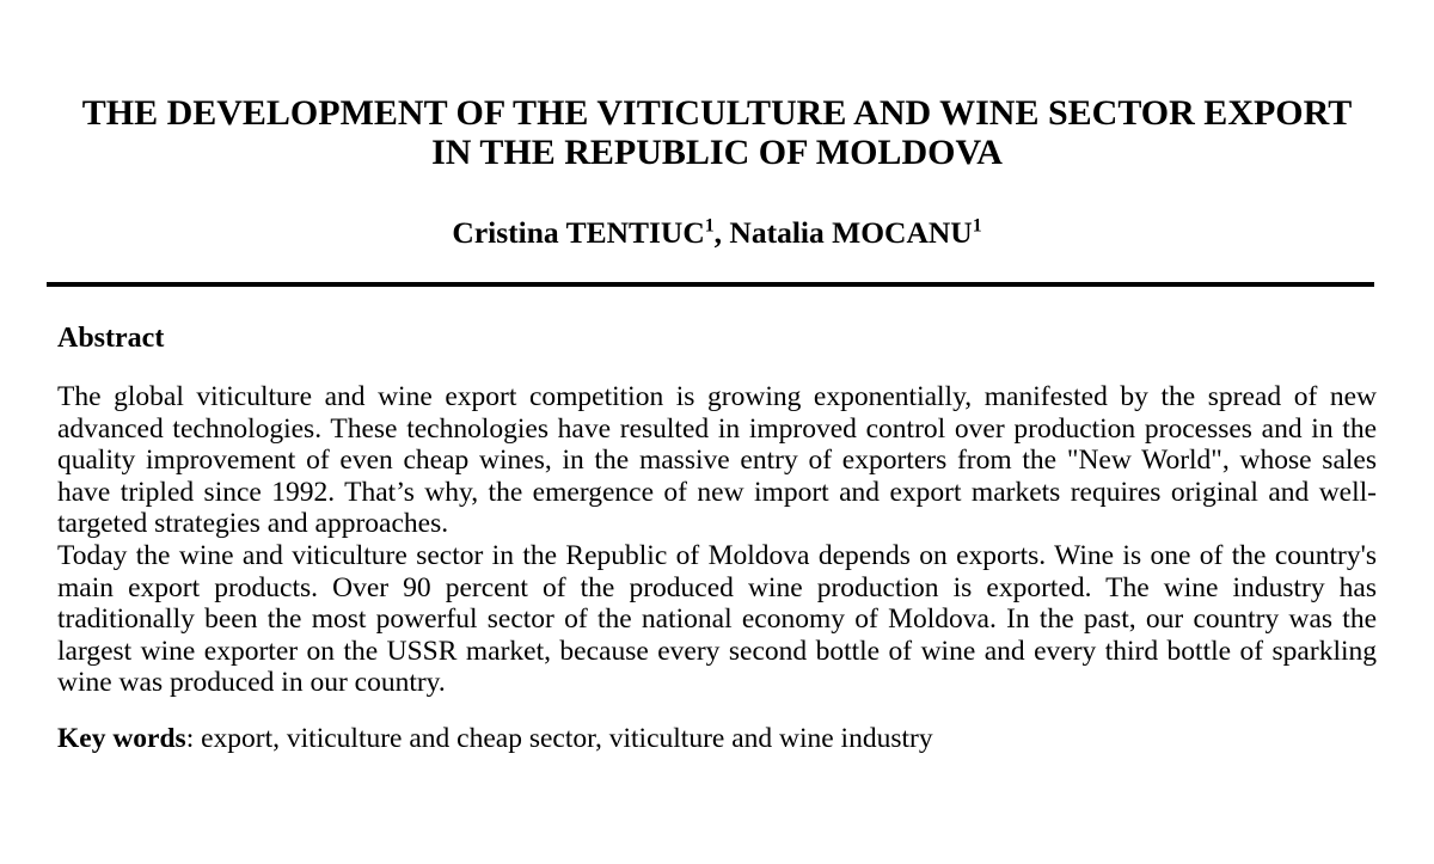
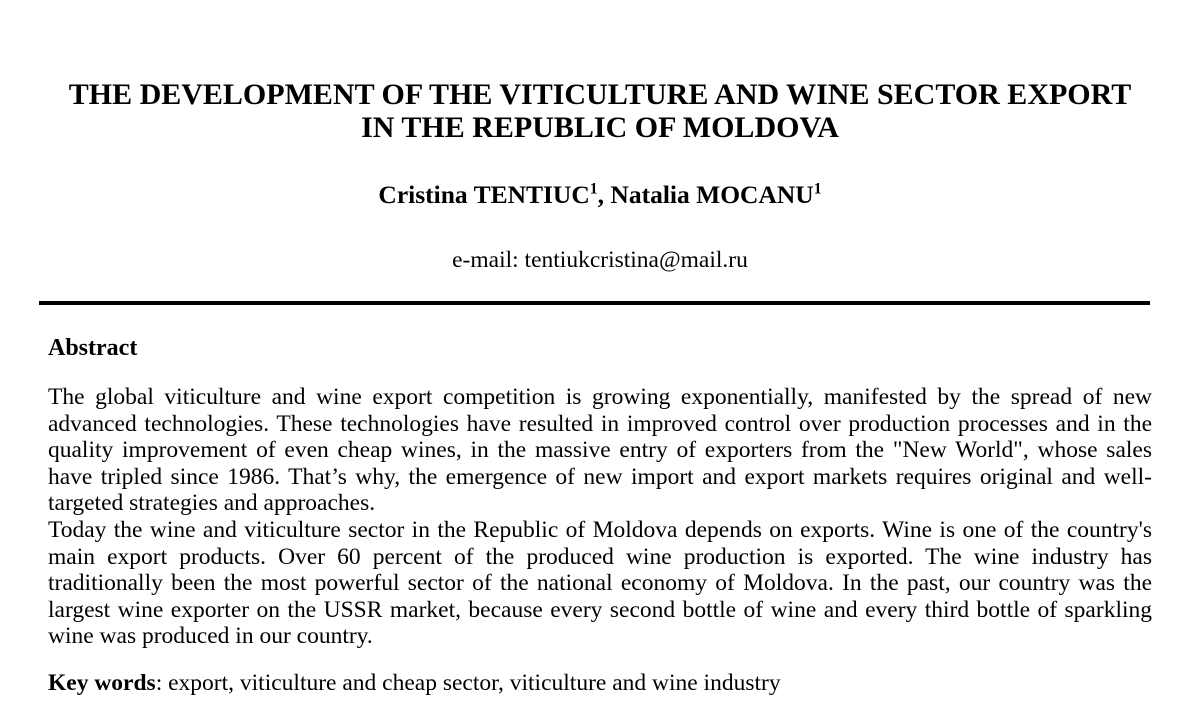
  THE DEVELOPMENT OF THE VITICULTURE AND WINE SECTOR EXPORT
  IN THE REPUBLIC OF MOLDOVA
  Cristina TENTIUC1, Natalia MOCANU1
+ e-mail: tentiukcristina@mail.ru
  Abstract
- The global viticulture and wine export competition is growing exponentially, manifested by the spread of new advanced technologies. These technologies have resulted in improved control over production processes and in the quality improvement of even cheap wines, in the massive entry of exporters from the "New World", whose sales have tripled since 1992. That’s why, the emergence of new import and export markets requires original and well-targeted strategies and approaches.
+ The global viticulture and wine export competition is growing exponentially, manifested by the spread of new advanced technologies. These technologies have resulted in improved control over production processes and in the quality improvement of even cheap wines, in the massive entry of exporters from the "New World", whose sales have tripled since 1986. That’s why, the emergence of new import and export markets requires original and well-targeted strategies and approaches.
- Today the wine and viticulture sector in the Republic of Moldova depends on exports. Wine is one of the country's main export products. Over 90 percent of the produced wine production is exported. The wine industry has traditionally been the most powerful sector of the national economy of Moldova. In the past, our country was the largest wine exporter on the USSR market, because every second bottle of wine and every third bottle of sparkling wine was produced in our country.
+ Today the wine and viticulture sector in the Republic of Moldova depends on exports. Wine is one of the country's main export products. Over 60 percent of the produced wine production is exported. The wine industry has traditionally been the most powerful sector of the national economy of Moldova. In the past, our country was the largest wine exporter on the USSR market, because every second bottle of wine and every third bottle of sparkling wine was produced in our country.
  Key words: export, viticulture and cheap sector, viticulture and wine industry
